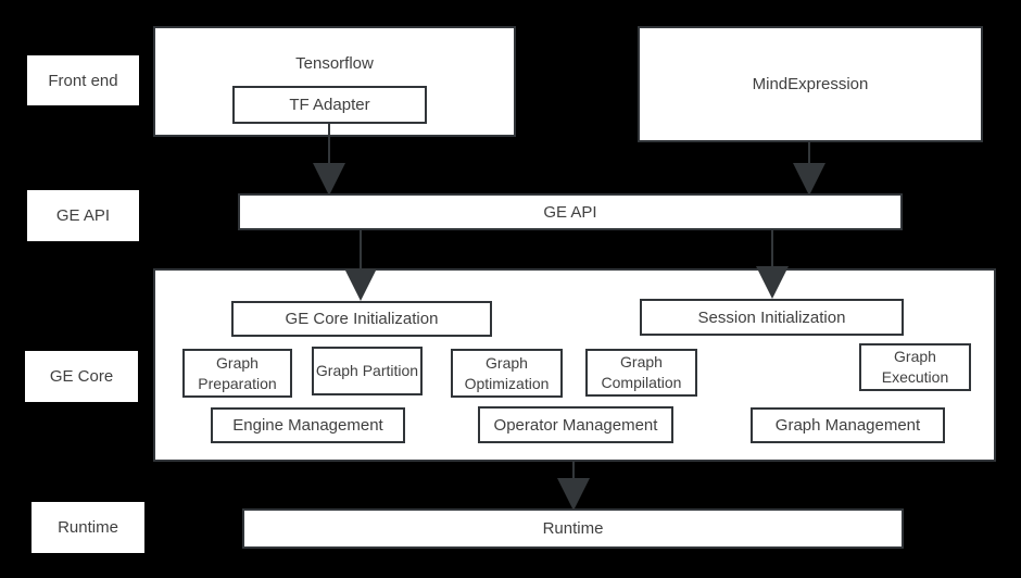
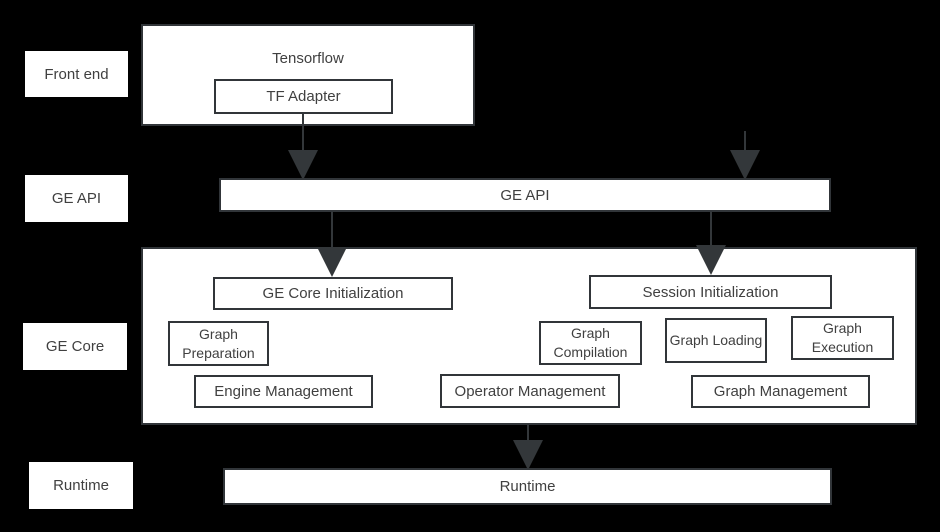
  Front end
  GE API
  GE Core
  Runtime
  Tensorflow
  TF Adapter
- MindExpression
  GE API
  GE Core Initialization
  Session Initialization
  Graph Preparation
- Graph Partition
- Graph Optimization
  Graph Compilation
+ Graph Loading
  Graph Execution
  Engine Management
  Operator Management
  Graph Management
  Runtime
